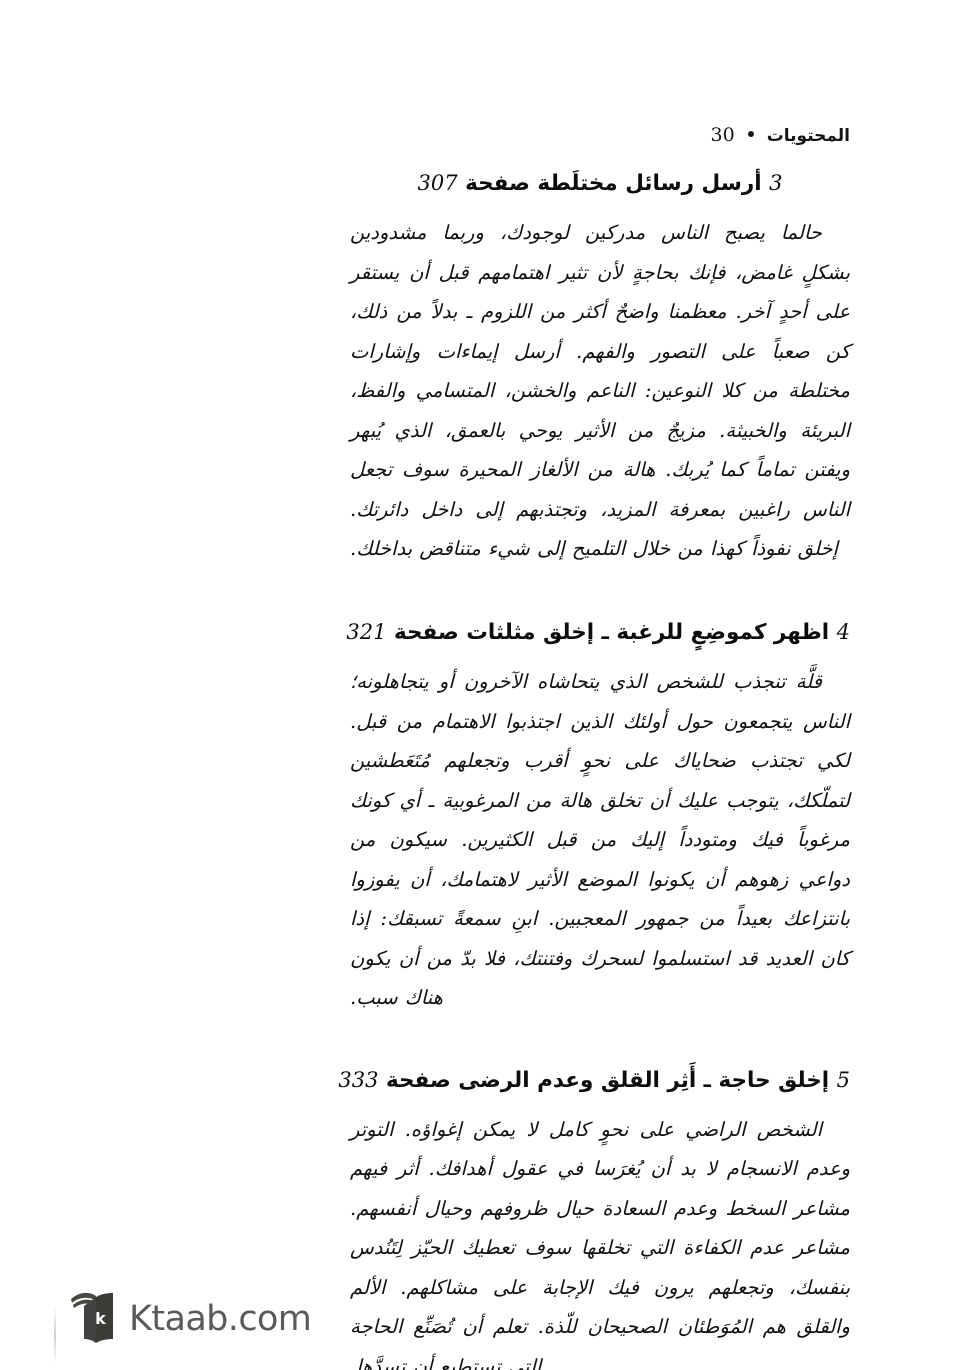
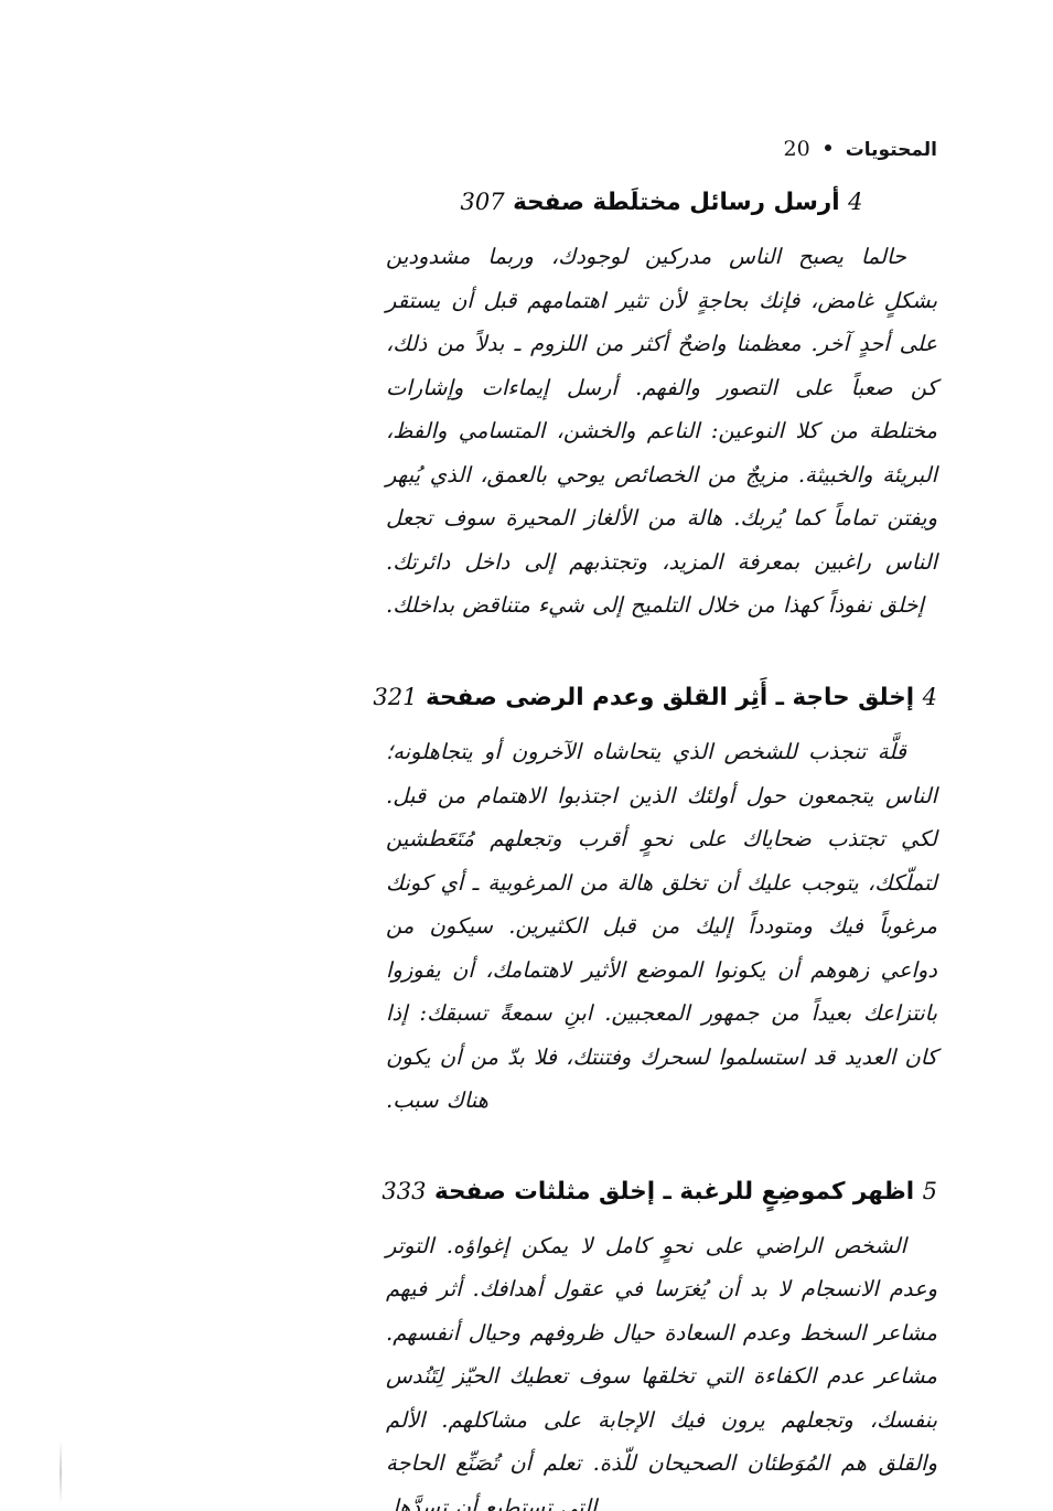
  المحتويات
- 30
+ 20
- 3 أرسل رسائل مختلَطة صفحة 307
+ 4 أرسل رسائل مختلَطة صفحة 307
- حالما يصبح الناس مدركين لوجودك، وربما مشدودين بشكلٍ غامض، فإنك بحاجةٍ لأن تثير اهتمامهم قبل أن يستقر على أحدٍ آخر. معظمنا واضحٌ أكثر من اللزوم ـ بدلاً من ذلك، كن صعباً على التصور والفهم. أرسل إيماءات وإشارات مختلطة من كلا النوعين: الناعم والخشن، المتسامي والفظ، البريئة والخبيثة. مزيجٌ من الأثير يوحي بالعمق، الذي يُبهر ويفتن تماماً كما يُربك. هالة من الألغاز المحيرة سوف تجعل الناس راغبين بمعرفة المزيد، وتجتذبهم إلى داخل دائرتك. إخلق نفوذاً كهذا من خلال التلميح إلى شيء متناقض بداخلك.
+ حالما يصبح الناس مدركين لوجودك، وربما مشدودين بشكلٍ غامض، فإنك بحاجةٍ لأن تثير اهتمامهم قبل أن يستقر على أحدٍ آخر. معظمنا واضحٌ أكثر من اللزوم ـ بدلاً من ذلك، كن صعباً على التصور والفهم. أرسل إيماءات وإشارات مختلطة من كلا النوعين: الناعم والخشن، المتسامي والفظ، البريئة والخبيثة. مزيجٌ من الخصائص يوحي بالعمق، الذي يُبهر ويفتن تماماً كما يُربك. هالة من الألغاز المحيرة سوف تجعل الناس راغبين بمعرفة المزيد، وتجتذبهم إلى داخل دائرتك. إخلق نفوذاً كهذا من خلال التلميح إلى شيء متناقض بداخلك.
- 4 اظهر كموضِعٍ للرغبة ـ إخلق مثلثات صفحة 321
+ 4 إخلق حاجة ـ أَثِر القلق وعدم الرضى صفحة 321
  قلَّة تنجذب للشخص الذي يتحاشاه الآخرون أو يتجاهلونه؛ الناس يتجمعون حول أولئك الذين اجتذبوا الاهتمام من قبل. لكي تجتذب ضحاياك على نحوٍ أقرب وتجعلهم مُتَعَطشين لتملّكك، يتوجب عليك أن تخلق هالة من المرغوبية ـ أي كونك مرغوباً فيك ومتودداً إليك من قبل الكثيرين. سيكون من دواعي زهوهم أن يكونوا الموضع الأثير لاهتمامك، أن يفوزوا بانتزاعك بعيداً من جمهور المعجبين. ابنِ سمعةً تسبقك: إذا كان العديد قد استسلموا لسحرك وفتنتك، فلا بدّ من أن يكون هناك سبب.
- 5 إخلق حاجة ـ أَثِر القلق وعدم الرضى صفحة 333
+ 5 اظهر كموضِعٍ للرغبة ـ إخلق مثلثات صفحة 333
  الشخص الراضي على نحوٍ كامل لا يمكن إغواؤه. التوتر وعدم الانسجام لا بد أن يُغرَسا في عقول أهدافك. أثر فيهم مشاعر السخط وعدم السعادة حيال ظروفهم وحيال أنفسهم. مشاعر عدم الكفاءة التي تخلقها سوف تعطيك الحيّز لِتَنُدس بنفسك، وتجعلهم يرون فيك الإجابة على مشاكلهم. الألم والقلق هم المُوَطئان الصحيحان للّذة. تعلم أن تُصَنِّع الحاجة التي تستطيع أن تسدَّها
- k
- Ktaab.com
